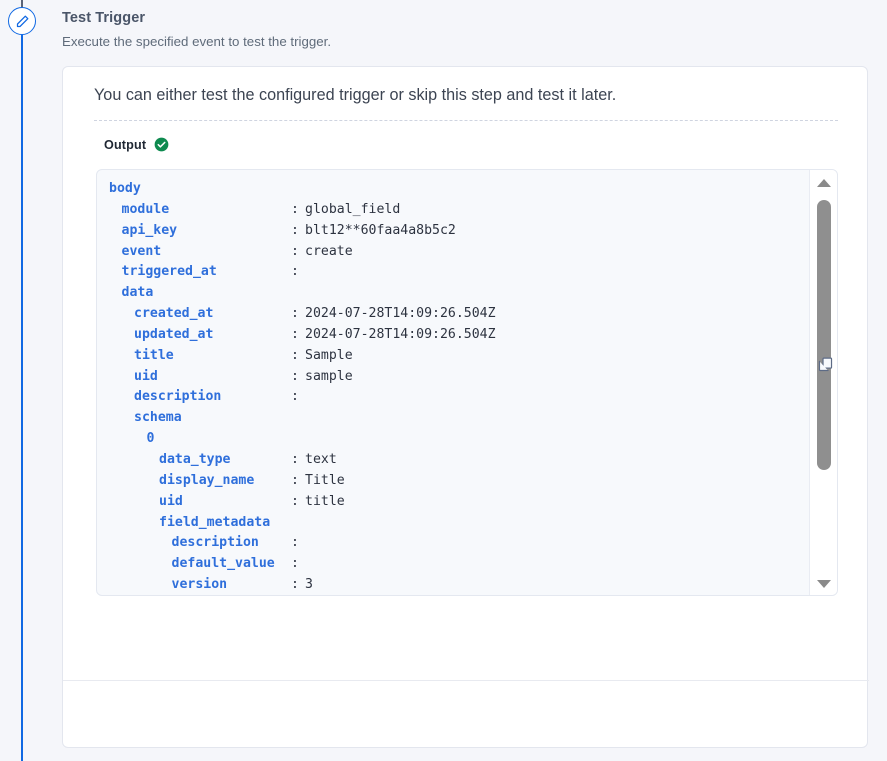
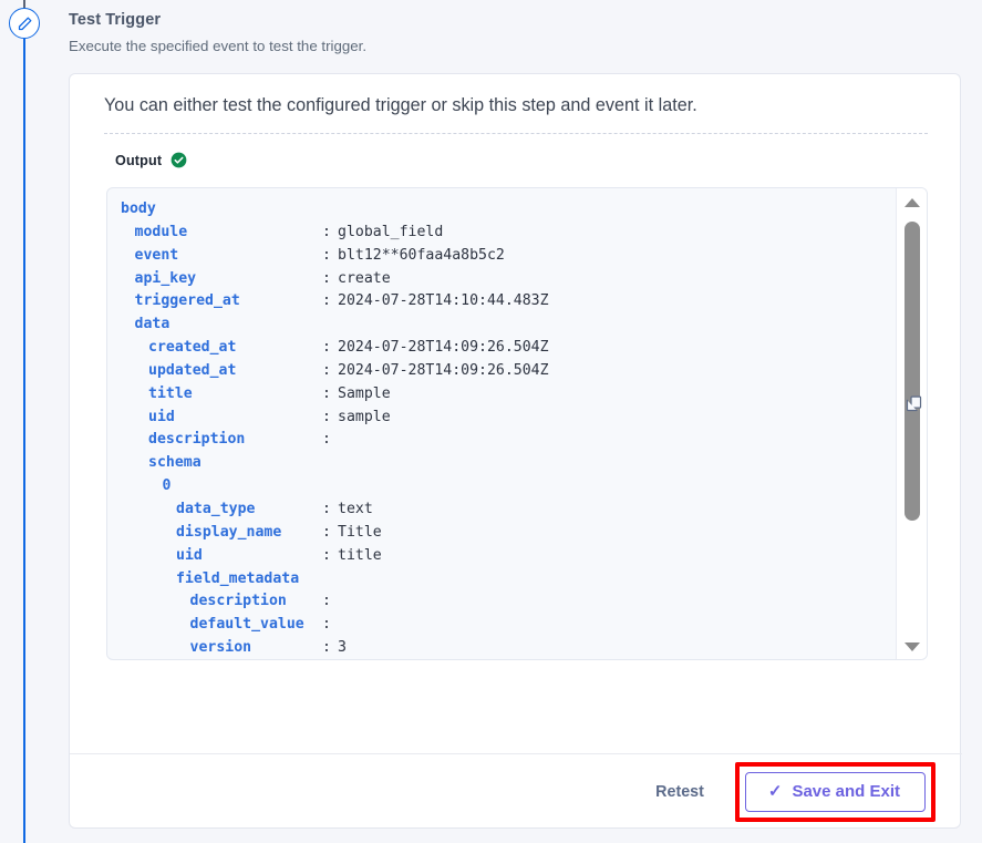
  Test Trigger
  Execute the specified event to test the trigger.
- You can either test the configured trigger or skip this step and test it later.
+ You can either test the configured trigger or skip this step and event it later.
  Output
  body
  module
  :
  global_field
- api_key
+ event
  :
  blt12**60faa4a8b5c2
- event
+ api_key
  :
  create
  triggered_at
  :
+ 2024-07-28T14:10:44.483Z
  data
  created_at
  :
  2024-07-28T14:09:26.504Z
  updated_at
  :
  2024-07-28T14:09:26.504Z
  title
  :
  Sample
  uid
  :
  sample
  description
  :
  schema
  0
  data_type
  :
  text
  display_name
  :
  Title
  uid
  :
  title
  field_metadata
  description
  :
  default_value
  :
  version
  :
  3
+ Retest
+ ✓
+ Save and Exit
